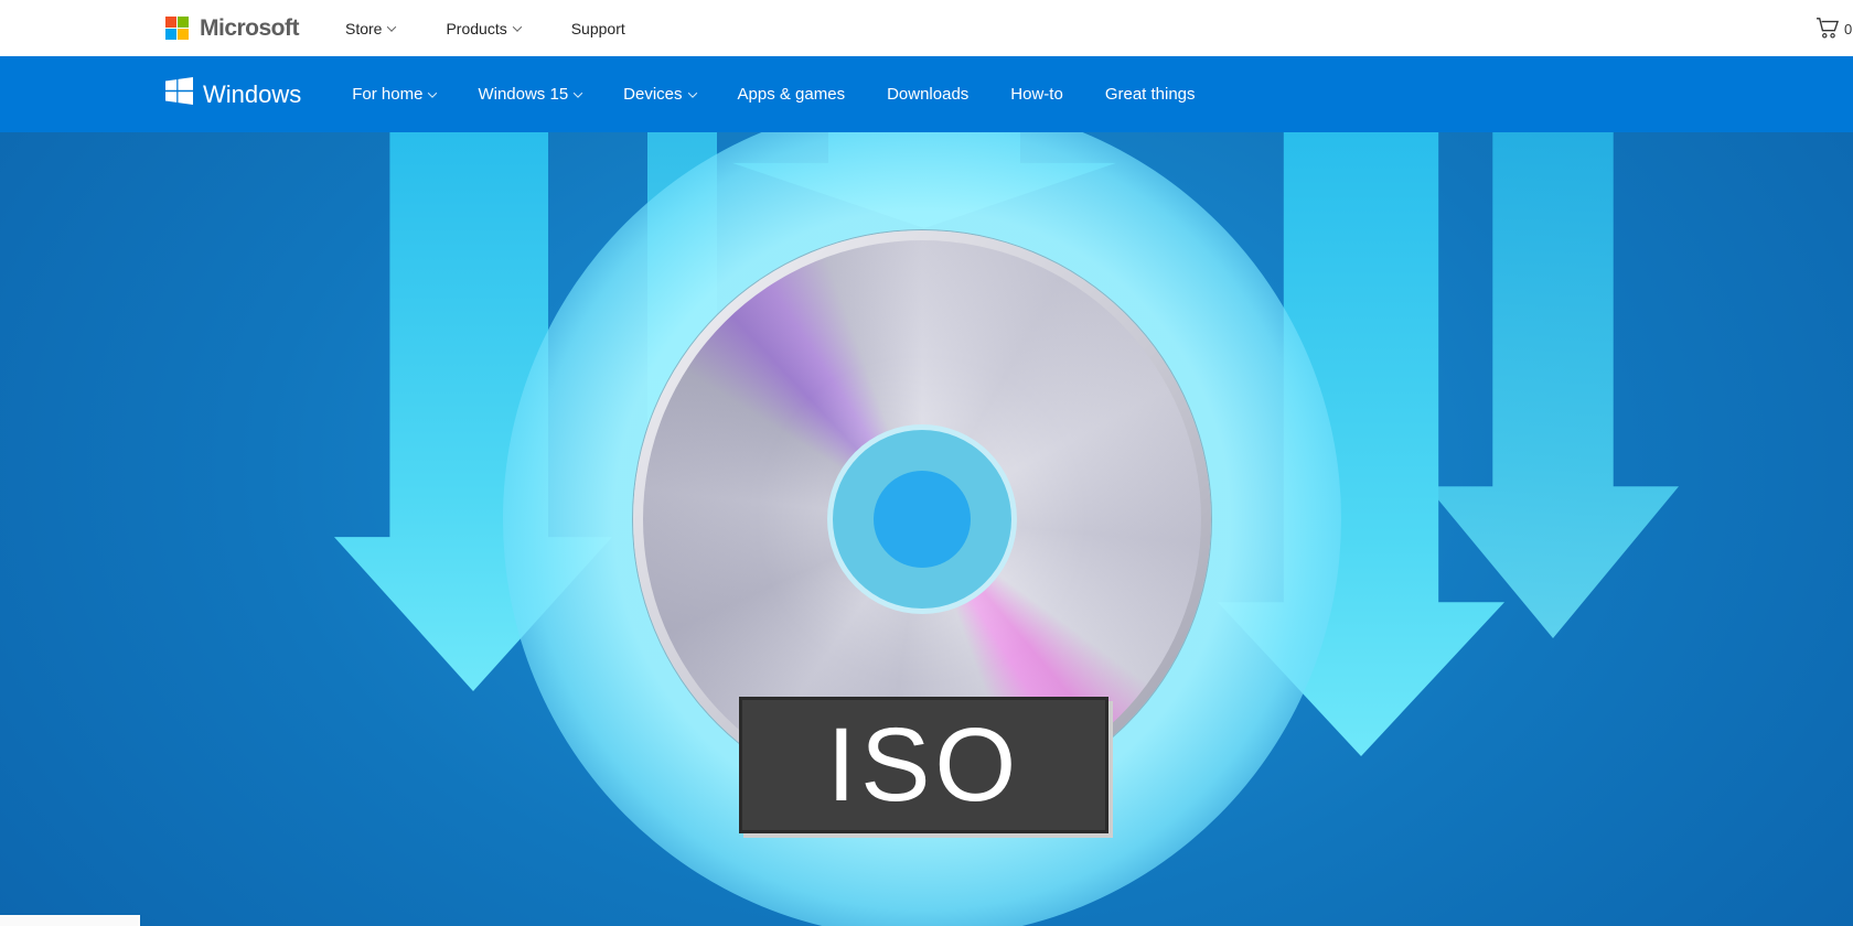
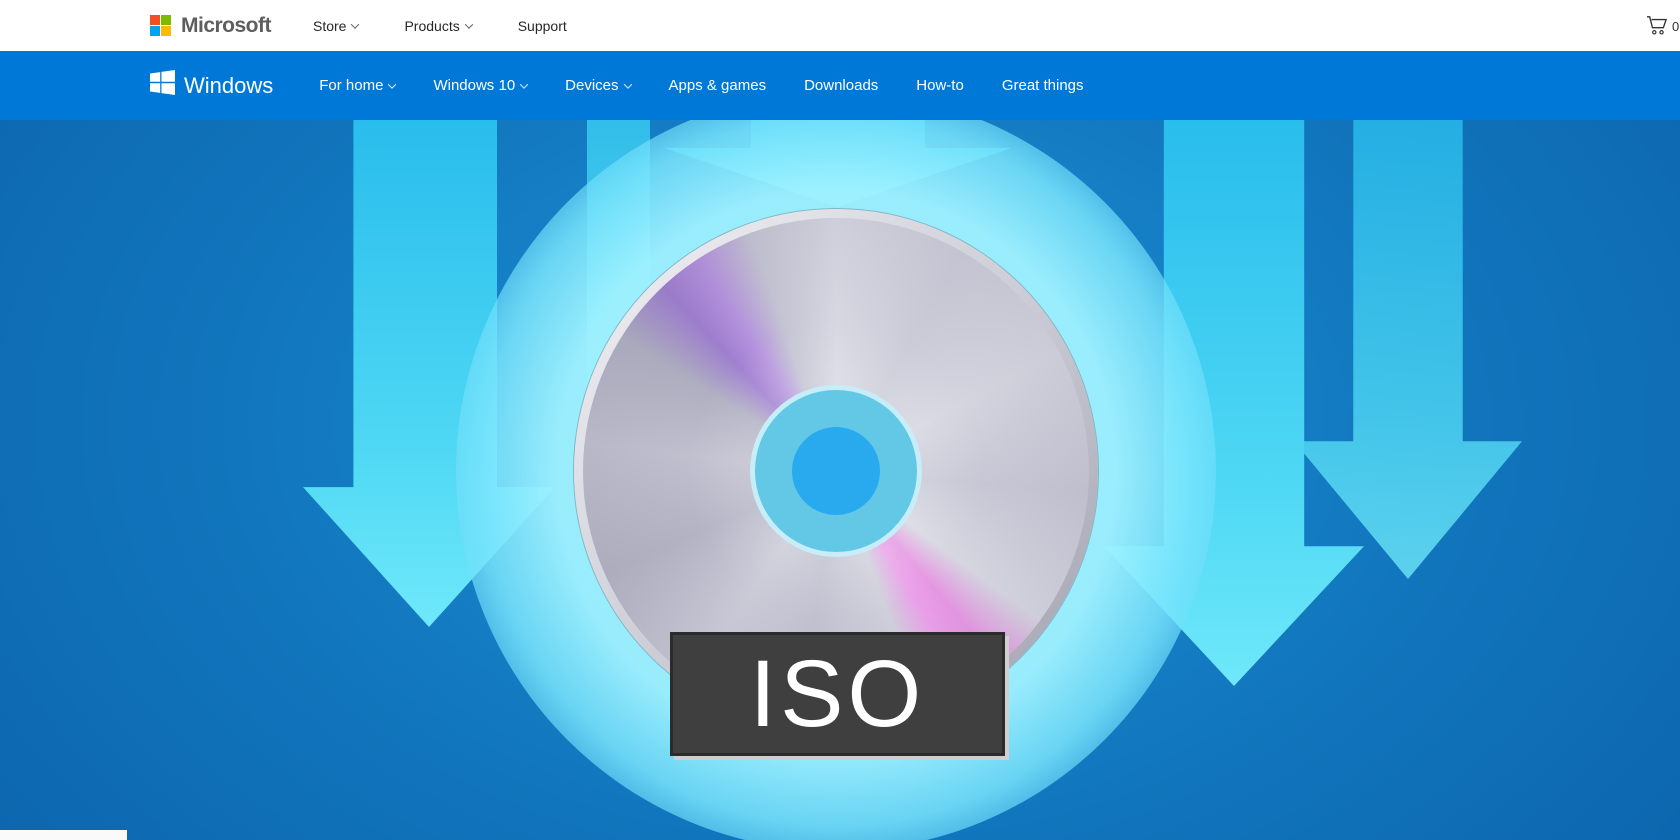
  Microsoft
  Store
  Products
  Support
  0
  Windows
  For home
- Windows 15
+ Windows 10
  Devices
  Apps & games
  Downloads
  How-to
  Great things
  ISO
